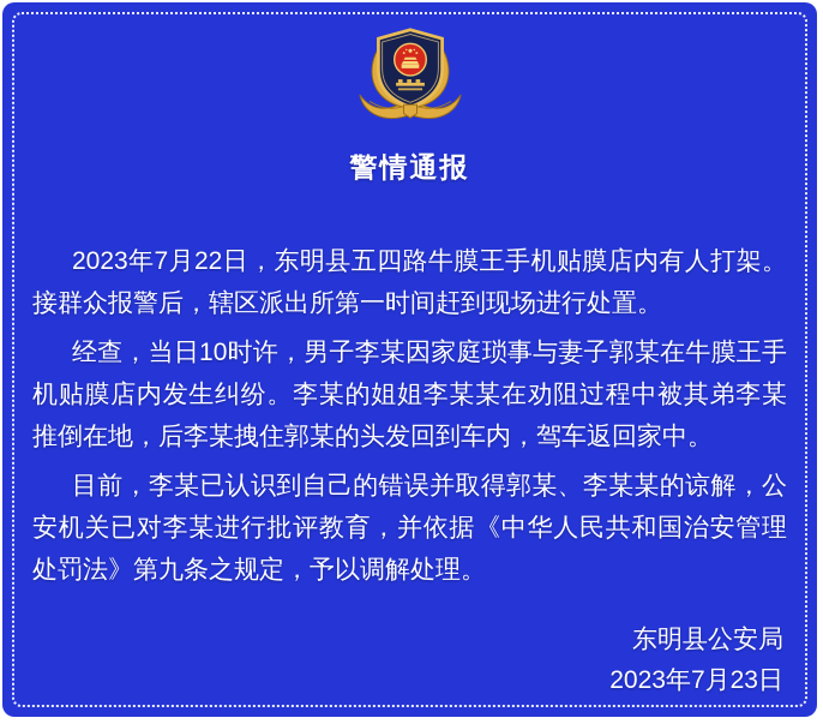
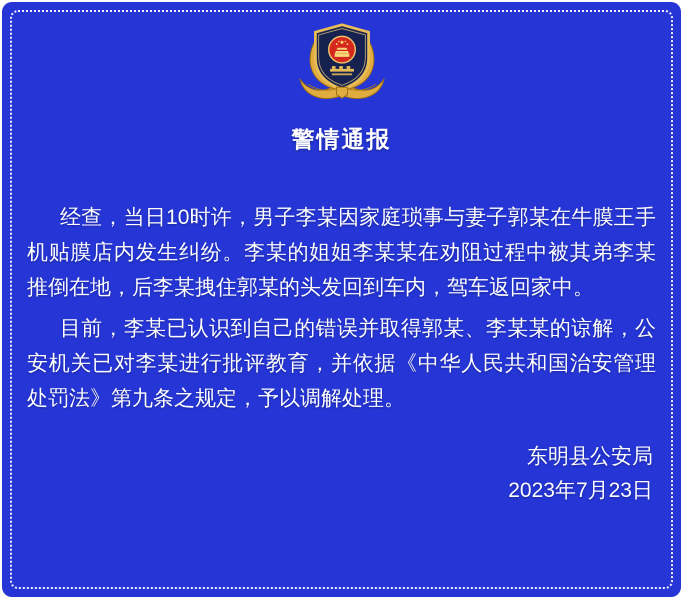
  警情通报
- 2023年7月22日，东明县五四路牛膜王手机贴膜店内有人打架。接群众报警后，辖区派出所第一时间赶到现场进行处置。
  经查，当日10时许，男子李某因家庭琐事与妻子郭某在牛膜王手机贴膜店内发生纠纷。李某的姐姐李某某在劝阻过程中被其弟李某推倒在地，后李某拽住郭某的头发回到车内，驾车返回家中。
  目前，李某已认识到自己的错误并取得郭某、李某某的谅解，公安机关已对李某进行批评教育，并依据《中华人民共和国治安管理处罚法》第九条之规定，予以调解处理。
  东明县公安局
  2023年7月23日
